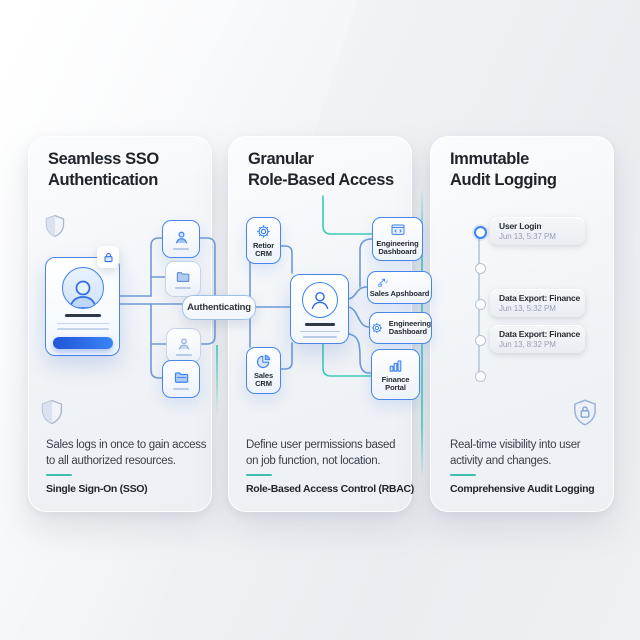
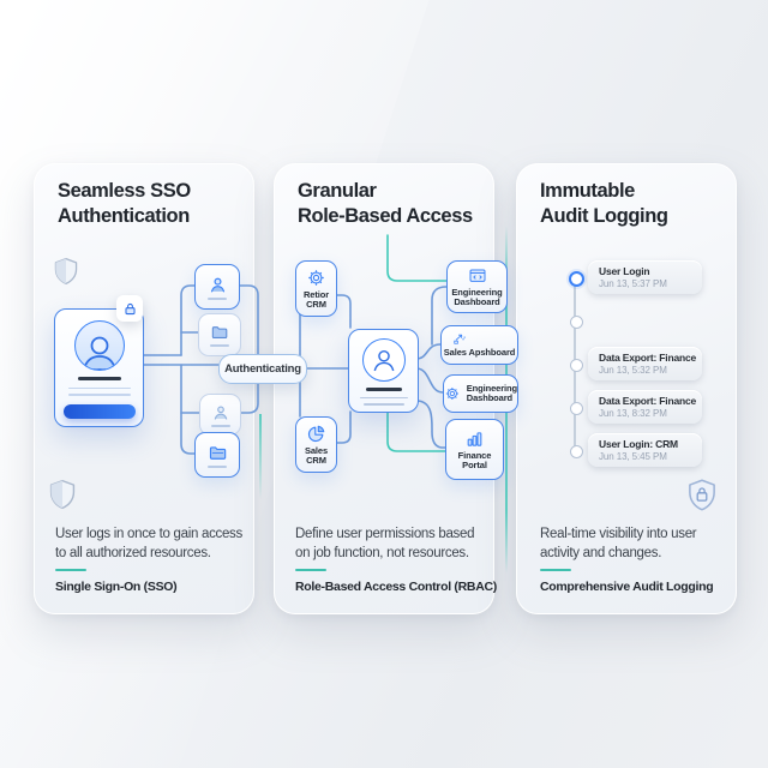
  Seamless SSO
  Authentication
  Authenticating
- Sales logs in once to gain access
+ User logs in once to gain access
  to all authorized resources.
  Single Sign-On (SSO)
  Granular
  Role-Based Access
  Retior
  CRM
  Sales
  CRM
  Engineering
  Dashboard
  Sales Apshboard
  Engineering
  Dashboard
  Finance
  Portal
  Define user permissions based
- on job function, not location.
+ on job function, not resources.
  Role-Based Access Control (RBAC)
  Immutable
  Audit Logging
  User Login
  Jun 13, 5:37 PM
  Data Export: Finance
  Jun 13, 5:32 PM
  Data Export: Finance
  Jun 13, 8:32 PM
+ User Login: CRM
+ Jun 13, 5:45 PM
  Real-time visibility into user
  activity and changes.
  Comprehensive Audit Logging
